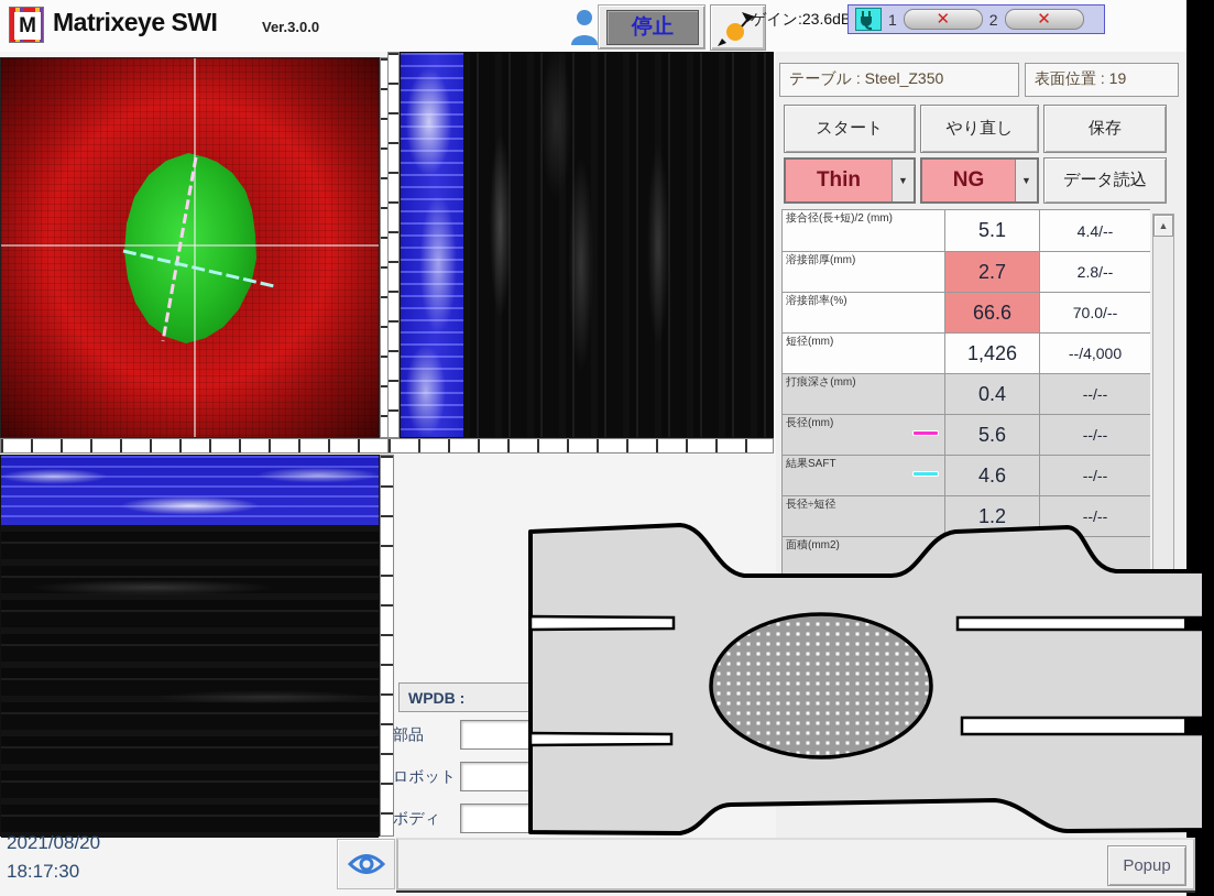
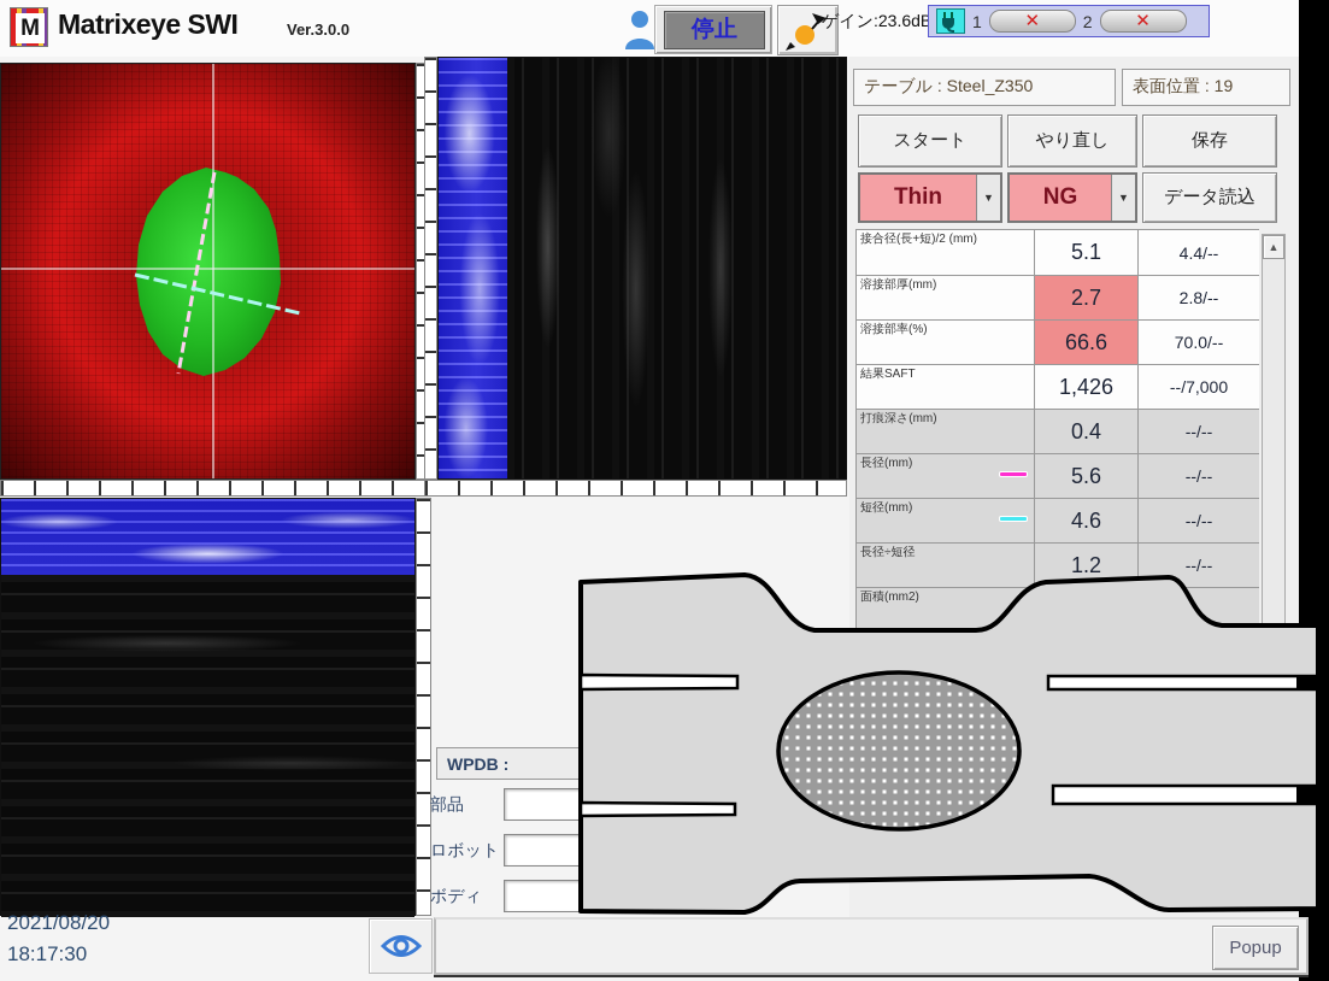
  M
  Matrixeye SWI
  Ver.3.0.0
  停止
  ゲイン:23.6dB
  1
  ✕
  2
  ✕
  テーブル : Steel_Z350
  表面位置 : 19
  スタート
  やり直し
  保存
  データ読込
  Thin
  ▼
  NG
  ▼
  接合径(長+短)/2 (mm)
  5.1
  4.4/--
  溶接部厚(mm)
  2.7
  2.8/--
  溶接部率(%)
  66.6
  70.0/--
- 短径(mm)
+ 結果SAFT
  1,426
- --/4,000
+ --/7,000
  打痕深さ(mm)
  0.4
  --/--
  長径(mm)
  5.6
  --/--
- 結果SAFT
+ 短径(mm)
  4.6
  --/--
  長径÷短径
  1.2
  --/--
  面積(mm2)
  ▲
  WPDB :
  部品
  ロボット
  ボディ
  2021/08/20
  18:17:30
  Popup
